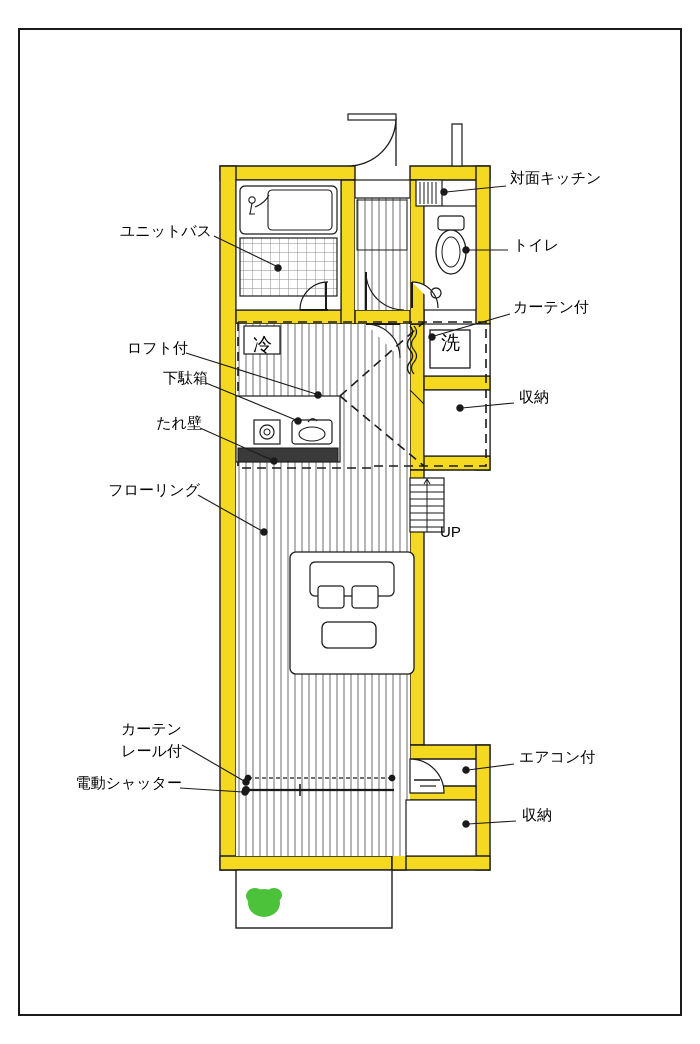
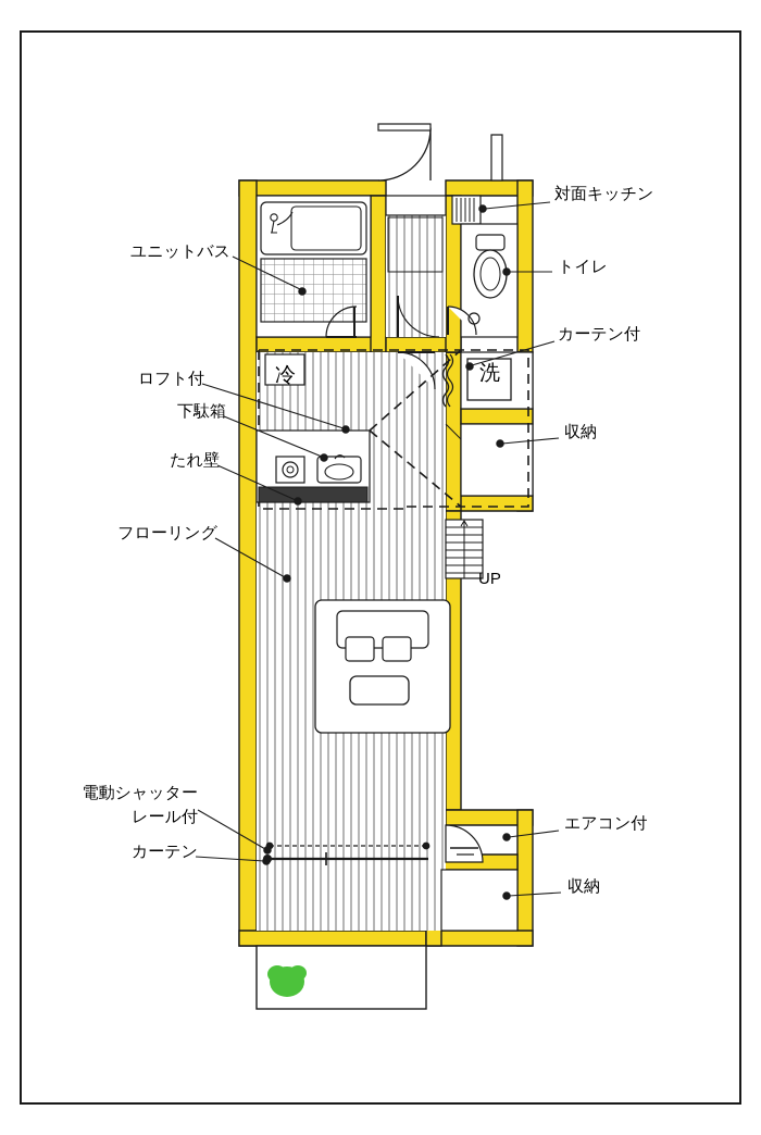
  ユニットバス
  ロフト付
  下駄箱
  たれ壁
  フローリング
- カーテン
+ 電動シャッター
  レール付
- 電動シャッター
+ カーテン
  対面キッチン
  トイレ
  カーテン付
  収納
  エアコン付
  収納
  冷
  洗
  UP
